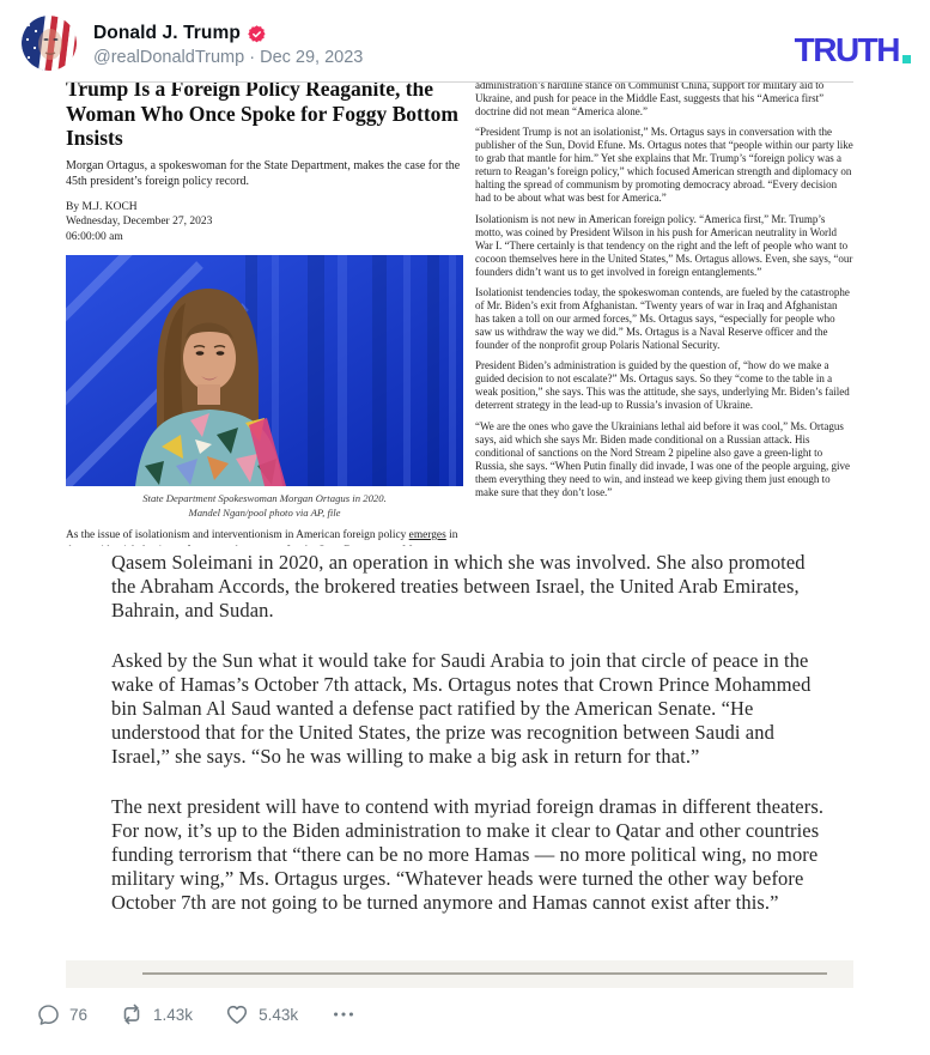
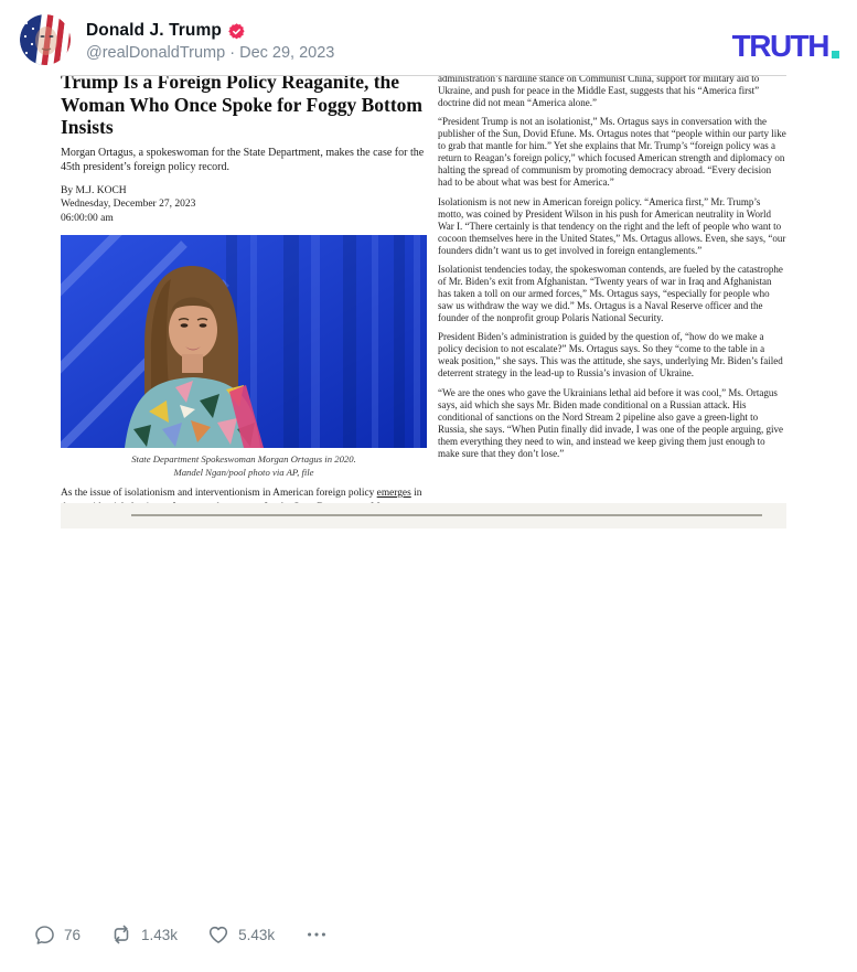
  Donald J. Trump
  @realDonaldTrump · Dec 29, 2023
  TRUTH
  Trump Is a Foreign Policy Reaganite, the Woman Who Once Spoke for Foggy Bottom Insists
  Morgan Ortagus, a spokeswoman for the State Department, makes the case for the 45th president’s foreign policy record.
  By M.J. KOCH
  Wednesday, December 27, 2023
  06:00:00 am
  State Department Spokeswoman Morgan Ortagus in 2020.
  Mandel Ngan/pool photo via AP, file
  administration’s hardline stance on Communist China, support for military aid to Ukraine, and push for peace in the Middle East, suggests that his “America first” doctrine did not mean “America alone.”
  “President Trump is not an isolationist,” Ms. Ortagus says in conversation with the publisher of the Sun, Dovid Efune. Ms. Ortagus notes that “people within our party like to grab that mantle for him.” Yet she explains that Mr. Trump’s “foreign policy was a return to Reagan’s foreign policy,” which focused American strength and diplomacy on halting the spread of communism by promoting democracy abroad. “Every decision had to be about what was best for America.”
  Isolationism is not new in American foreign policy. “America first,” Mr. Trump’s motto, was coined by President Wilson in his push for American neutrality in World War I. “There certainly is that tendency on the right and the left of people who want to cocoon themselves here in the United States,” Ms. Ortagus allows. Even, she says, “our founders didn’t want us to get involved in foreign entanglements.”
  Isolationist tendencies today, the spokeswoman contends, are fueled by the catastrophe of Mr. Biden’s exit from Afghanistan. “Twenty years of war in Iraq and Afghanistan has taken a toll on our armed forces,” Ms. Ortagus says, “especially for people who saw us withdraw the way we did.” Ms. Ortagus is a Naval Reserve officer and the founder of the nonprofit group Polaris National Security.
- President Biden’s administration is guided by the question of, “how do we make a guided decision to not escalate?” Ms. Ortagus says. So they “come to the table in a weak position,” she says. This was the attitude, she says, underlying Mr. Biden’s failed deterrent strategy in the lead-up to Russia’s invasion of Ukraine.
+ President Biden’s administration is guided by the question of, “how do we make a policy decision to not escalate?” Ms. Ortagus says. So they “come to the table in a weak position,” she says. This was the attitude, she says, underlying Mr. Biden’s failed deterrent strategy in the lead-up to Russia’s invasion of Ukraine.
  “We are the ones who gave the Ukrainians lethal aid before it was cool,” Ms. Ortagus says, aid which she says Mr. Biden made conditional on a Russian attack. His conditional of sanctions on the Nord Stream 2 pipeline also gave a green-light to Russia, she says. “When Putin finally did invade, I was one of the people arguing, give them everything they need to win, and instead we keep giving them just enough to make sure that they don’t lose.”
- Qasem Soleimani in 2020, an operation in which she was involved. She also promoted the Abraham Accords, the brokered treaties between Israel, the United Arab Emirates, Bahrain, and Sudan.
- Asked by the Sun what it would take for Saudi Arabia to join that circle of peace in the wake of Hamas’s October 7th attack, Ms. Ortagus notes that Crown Prince Mohammed bin Salman Al Saud wanted a defense pact ratified by the American Senate. “He understood that for the United States, the prize was recognition between Saudi and Israel,” she says. “So he was willing to make a big ask in return for that.”
- The next president will have to contend with myriad foreign dramas in different theaters. For now, it’s up to the Biden administration to make it clear to Qatar and other countries funding terrorism that “there can be no more Hamas — no more political wing, no more military wing,” Ms. Ortagus urges. “Whatever heads were turned the other way before October 7th are not going to be turned anymore and Hamas cannot exist after this.”
  76
  1.43k
  5.43k
